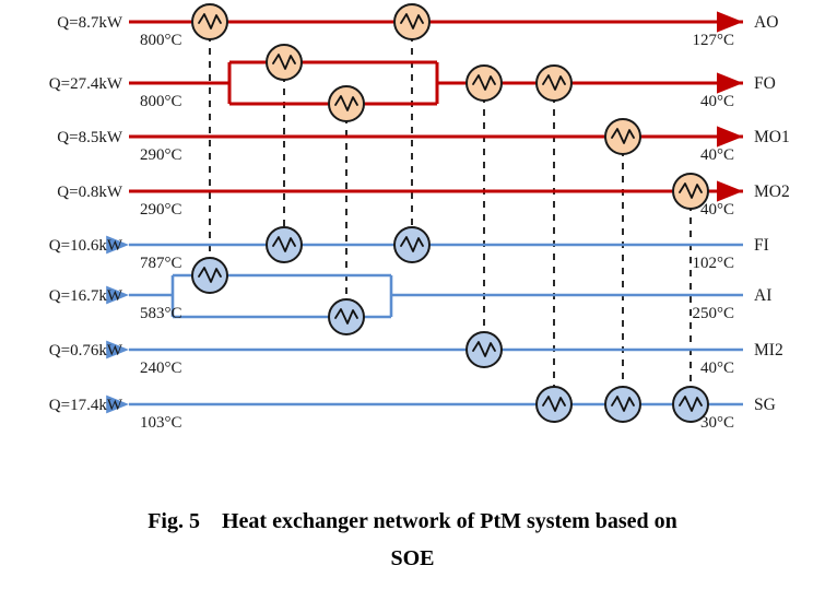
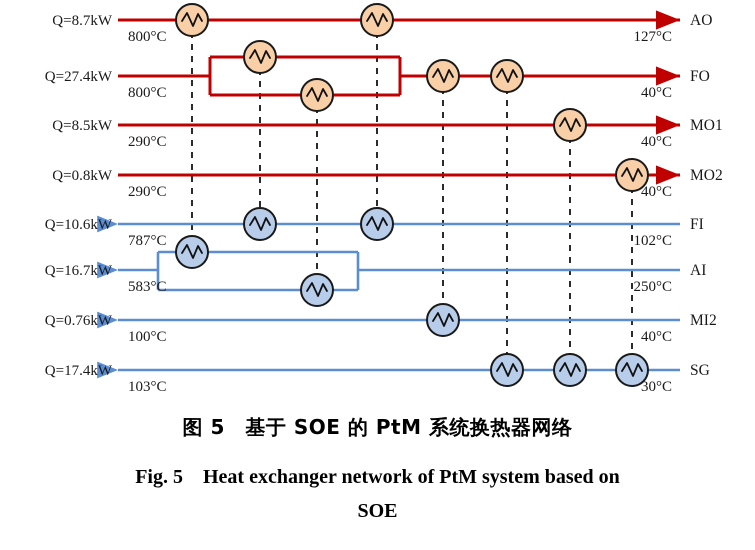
  Q=8.7kW
  800°C
  127°C
  AO
  Q=27.4kW
  800°C
  40°C
  FO
  Q=8.5kW
  290°C
  40°C
  MO1
  Q=0.8kW
  290°C
  40°C
  MO2
  Q=10.6kW
  787°C
  102°C
  FI
  Q=16.7kW
  583°C
  250°C
  AI
  Q=0.76kW
- 240°C
+ 100°C
  40°C
  MI2
  Q=17.4kW
  103°C
  30°C
  SG
+ 图 5 基于 SOE 的 PtM 系统换热器网络
  Fig. 5 Heat exchanger network of PtM system based on
  SOE
